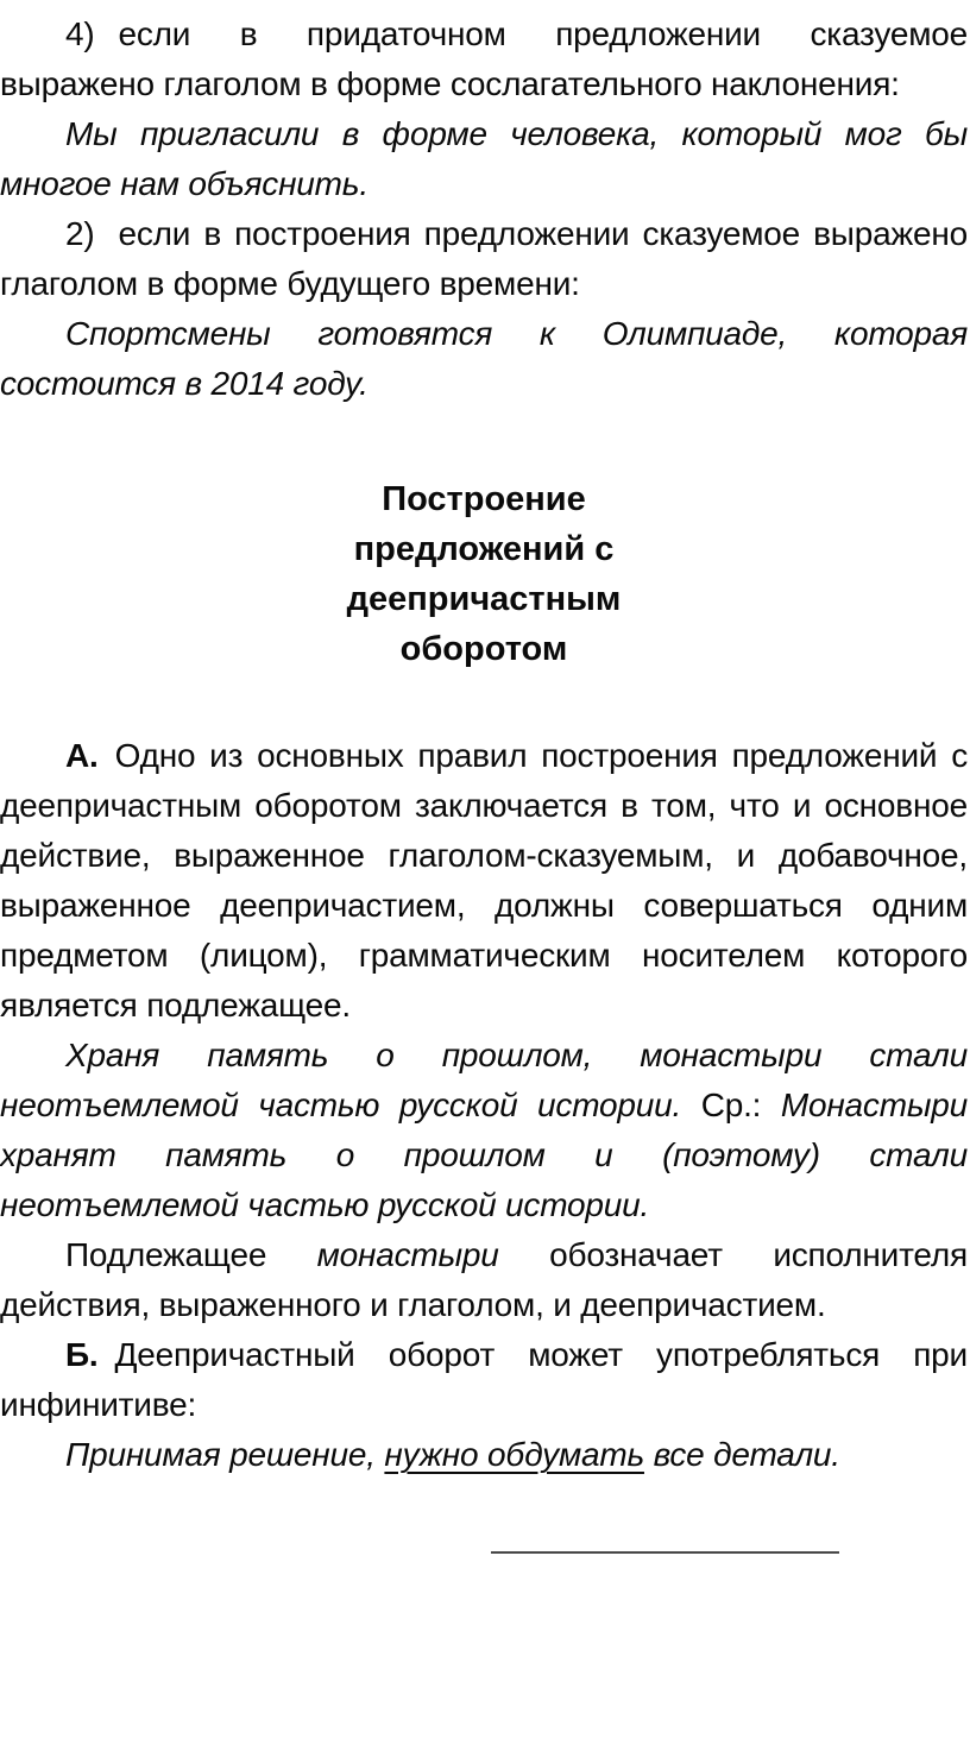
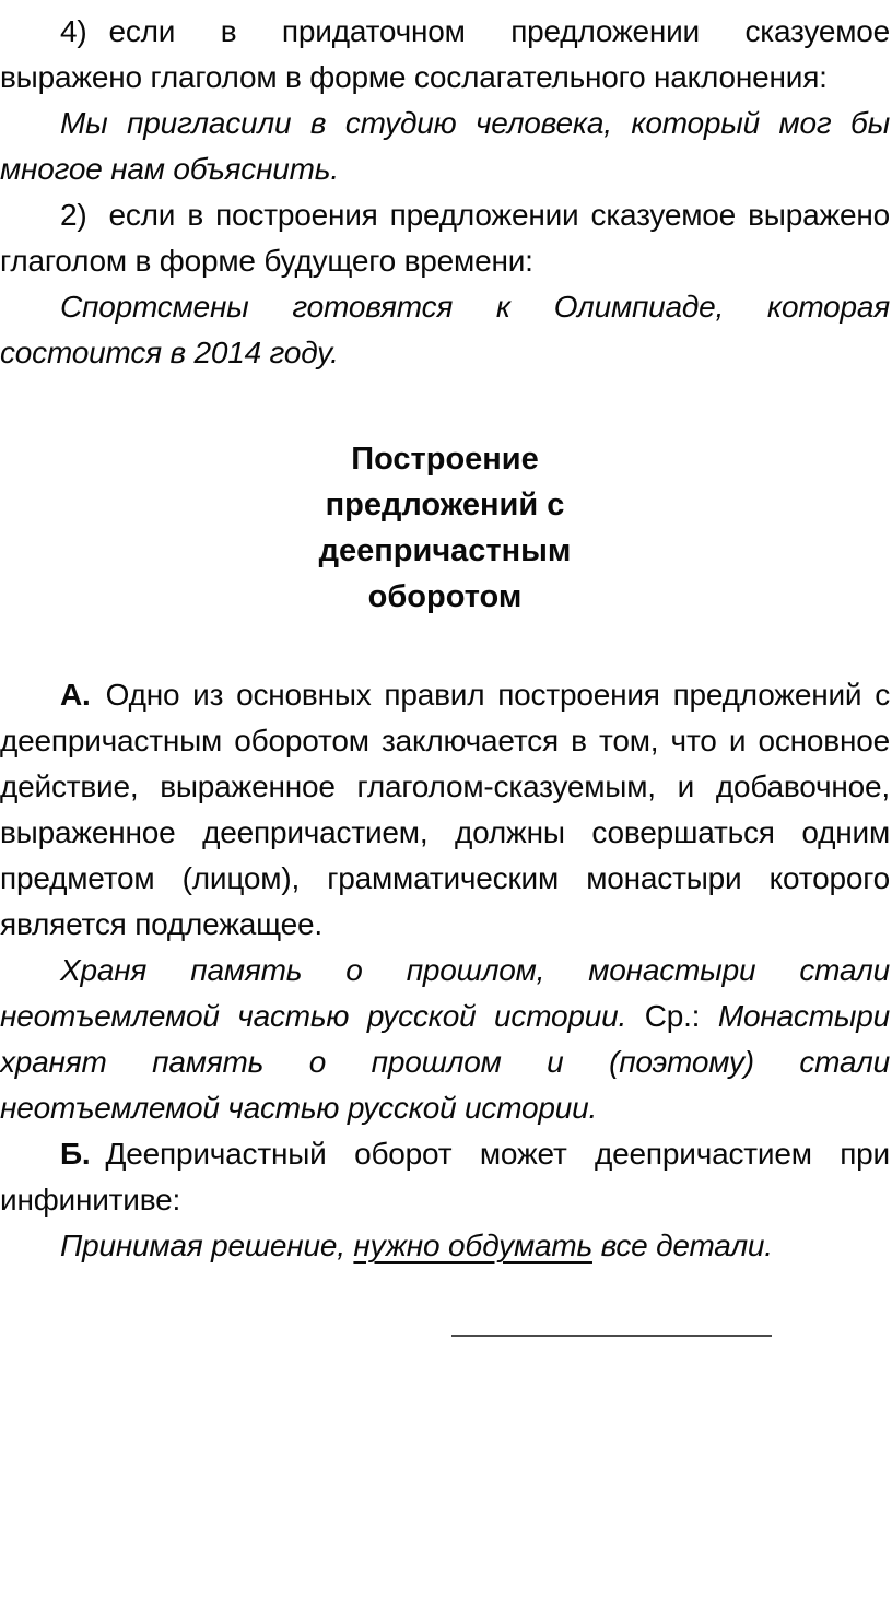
  4) если в придаточном предложении сказуемое выражено глаголом в форме сослагательного наклонения:
- Мы пригласили в форме человека, который мог бы многое нам объяснить.
+ Мы пригласили в студию человека, который мог бы многое нам объяснить.
  2) если в построения предложении сказуемое выражено глаголом в форме будущего времени:
  Спортсмены готовятся к Олимпиаде, которая состоится в 2014 году.
  Построение
  предложений с
  деепричастным
  оборотом
- А. Одно из основных правил построения предложений с деепричастным оборотом заключается в том, что и основное действие, выраженное глаголом-сказуемым, и добавочное, выраженное деепричастием, должны совершаться одним предметом (лицом), грамматическим носителем которого является подлежащее.
+ А. Одно из основных правил построения предложений с деепричастным оборотом заключается в том, что и основное действие, выраженное глаголом-сказуемым, и добавочное, выраженное деепричастием, должны совершаться одним предметом (лицом), грамматическим монастыри которого является подлежащее.
  Храня память о прошлом, монастыри стали неотъемлемой частью русской истории. Ср.: Монастыри хранят память о прошлом и (поэтому) стали неотъемлемой частью русской истории.
- Подлежащее монастыри обозначает исполнителя действия, выраженного и глаголом, и деепричастием.
- Б. Деепричастный оборот может употребляться при инфинитиве:
+ Б. Деепричастный оборот может деепричастием при инфинитиве:
  Принимая решение, нужно обдумать все детали.
